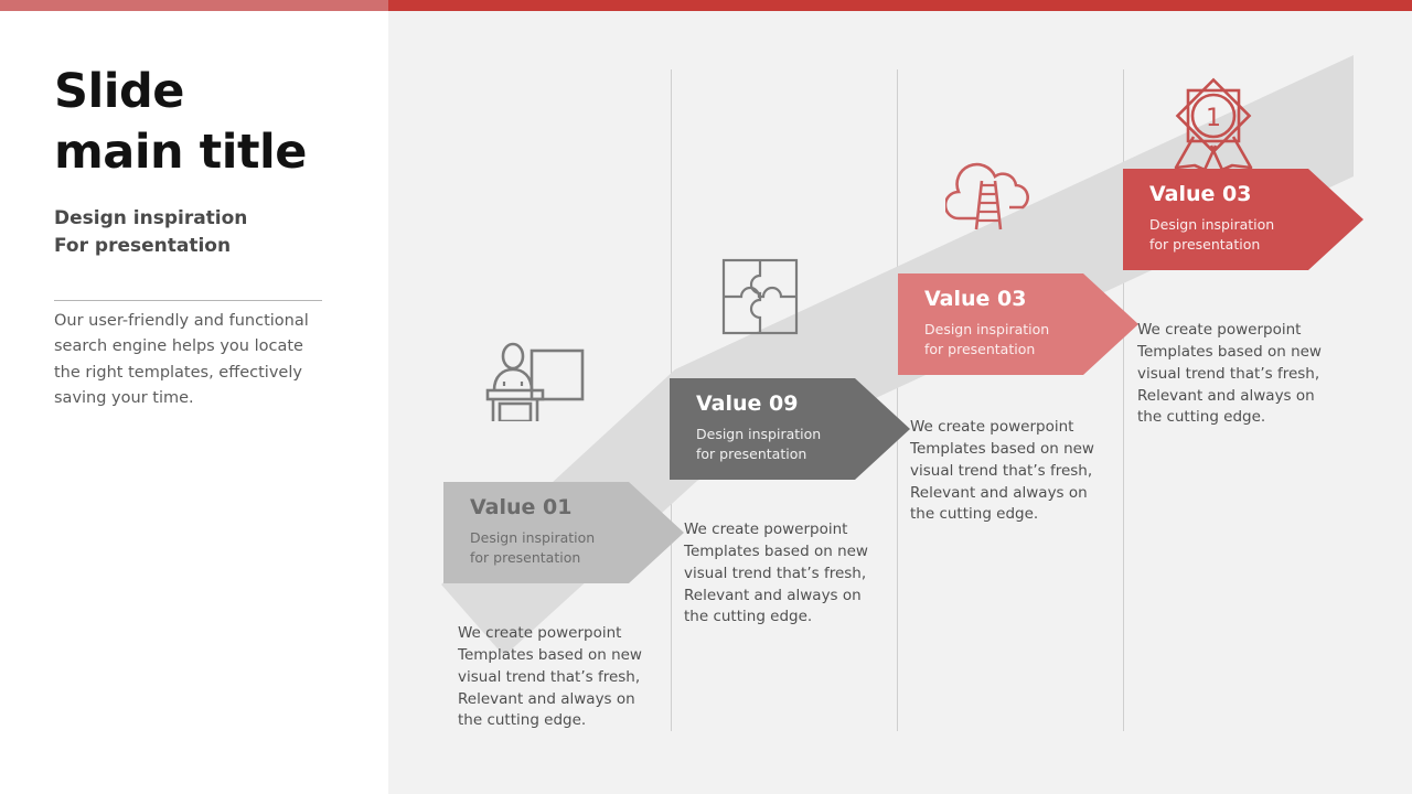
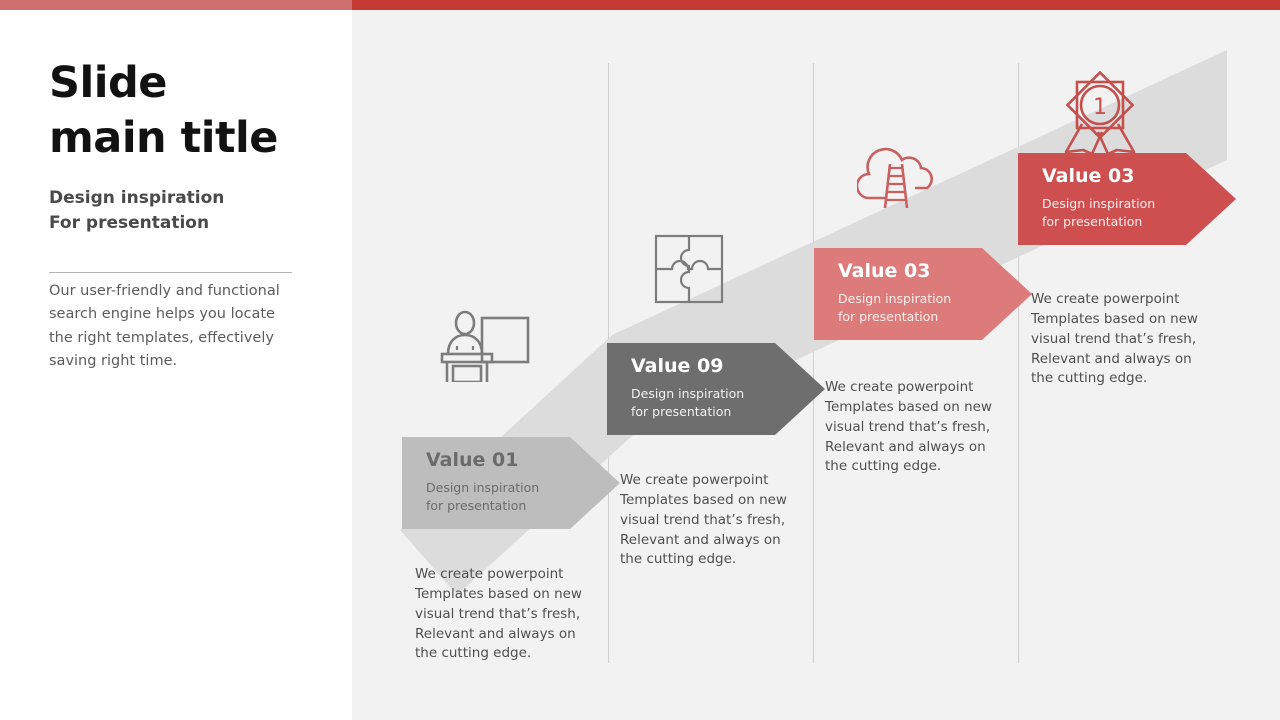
  Slide
  main title
  Design inspiration
  For presentation
- Our user-friendly and functional search engine helps you locate the right templates, effectively saving your time.
+ Our user-friendly and functional search engine helps you locate the right templates, effectively saving right time.
  Value 01
  Design inspiration
  for presentation
  We create powerpoint Templates based on new visual trend that’s fresh, Relevant and always on the cutting edge.
  Value 09
  Design inspiration
  for presentation
  We create powerpoint Templates based on new visual trend that’s fresh, Relevant and always on the cutting edge.
  Value 03
  Design inspiration
  for presentation
  We create powerpoint Templates based on new visual trend that’s fresh, Relevant and always on the cutting edge.
  1
  Value 03
  Design inspiration
  for presentation
  We create powerpoint Templates based on new visual trend that’s fresh, Relevant and always on the cutting edge.
